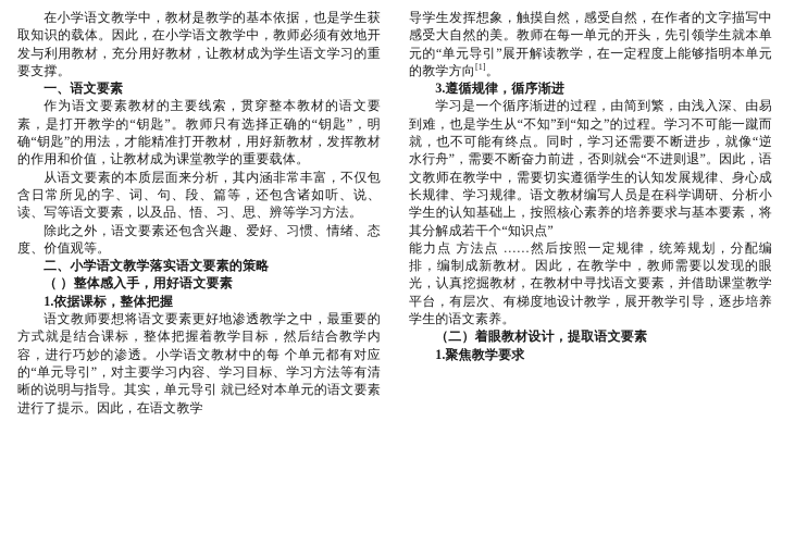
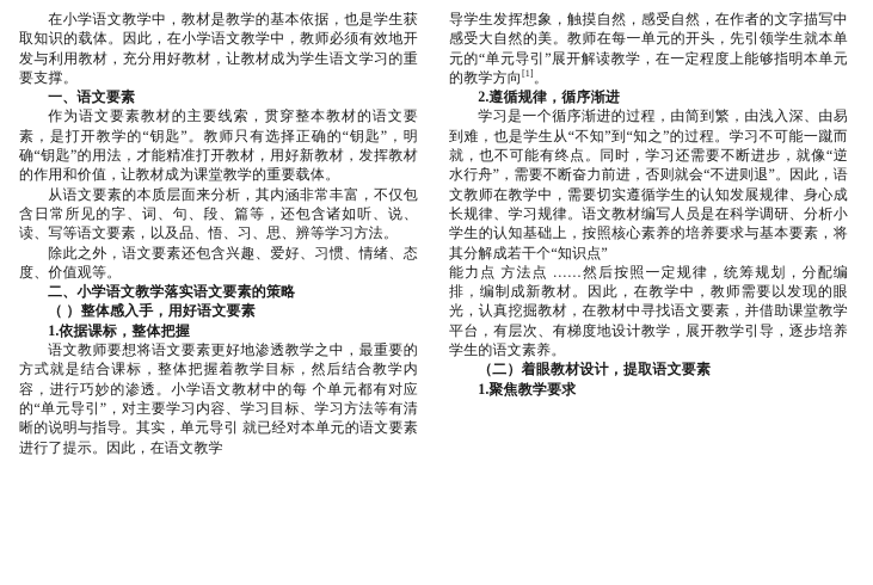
  在小学语文教学中，教材是教学的基本依据，也是学生获取知识的载体。因此，在小学语文教学中，教师必须有效地开发与利用教材，充分用好教材，让教材成为学生语文学习的重要支撑。
  一、语文要素
  作为语文要素教材的主要线索，贯穿整本教材的语文要素，是打开教学的“钥匙”。教师只有选择正确的“钥匙”，明确“钥匙”的用法，才能精准打开教材，用好新教材，发挥教材的作用和价值，让教材成为课堂教学的重要载体。
  从语文要素的本质层面来分析，其内涵非常丰富，不仅包含日常所见的字、词、句、段、篇等，还包含诸如听、说、读、写等语文要素，以及品、悟、习、思、辨等学习方法。
  除此之外，语文要素还包含兴趣、爱好、习惯、情绪、态度、价值观等。
  二、小学语文教学落实语文要素的策略
  （ ）整体感入手，用好语文要素
  1.依据课标，整体把握
  语文教师要想将语文要素更好地渗透教学之中，最重要的方式就是结合课标，整体把握着教学目标，然后结合教学内容，进行巧妙的渗透。小学语文教材中的每 个单元都有对应的“单元导引”，对主要学习内容、学习目标、学习方法等有清晰的说明与指导。其实，单元导引 就已经对本单元的语文要素进行了提示。因此，在语文教学
  导学生发挥想象，触摸自然，感受自然，在作者的文字描写中感受大自然的美。教师在每一单元的开头，先引领学生就本单元的“单元导引”展开解读教学，在一定程度上能够指明本单元的教学方向[1]。
- 3.遵循规律，循序渐进
+ 2.遵循规律，循序渐进
  学习是一个循序渐进的过程，由简到繁，由浅入深、由易到难，也是学生从“不知”到“知之”的过程。学习不可能一蹴而就，也不可能有终点。同时，学习还需要不断进步，就像“逆水行舟”，需要不断奋力前进，否则就会“不进则退”。因此，语文教师在教学中，需要切实遵循学生的认知发展规律、身心成长规律、学习规律。语文教材编写人员是在科学调研、分析小学生的认知基础上，按照核心素养的培养要求与基本要素，将其分解成若干个“知识点”
  能力点 方法点 ……然后按照一定规律，统筹规划，分配编排，编制成新教材。因此，在教学中，教师需要以发现的眼光，认真挖掘教材，在教材中寻找语文要素，并借助课堂教学平台，有层次、有梯度地设计教学，展开教学引导，逐步培养学生的语文素养。
  （二）着眼教材设计，提取语文要素
  1.聚焦教学要求
